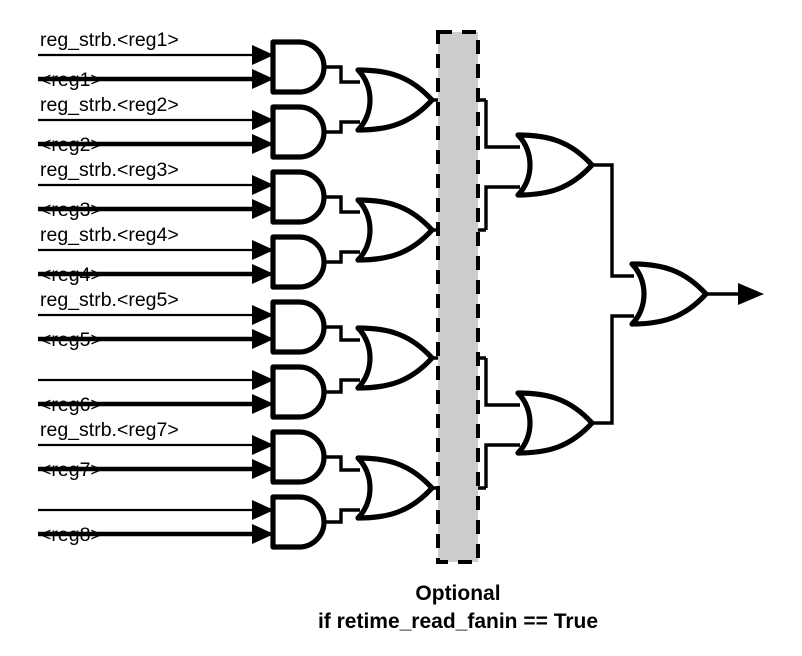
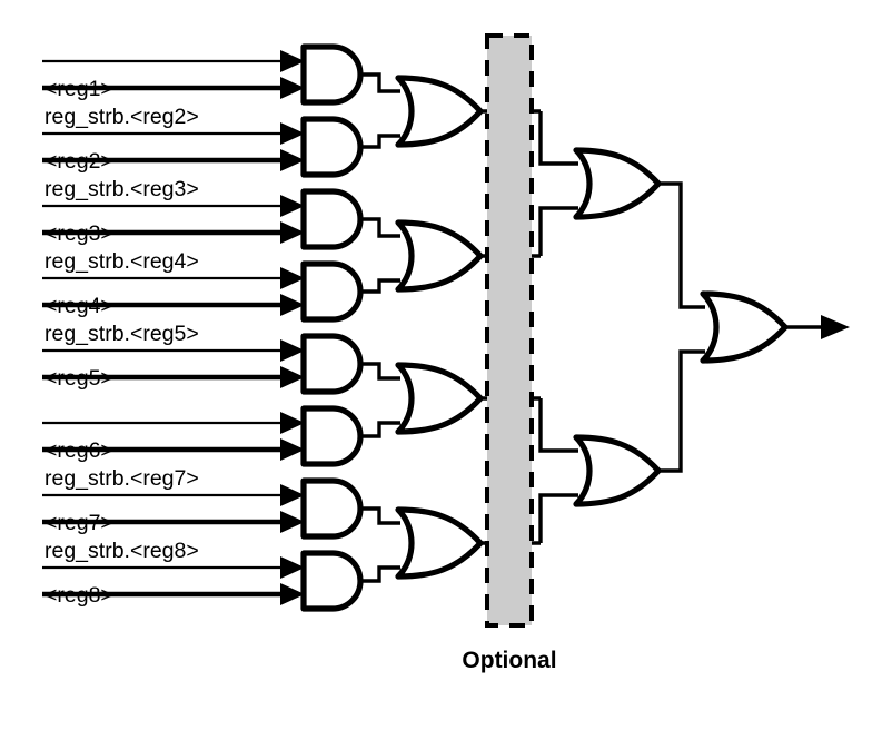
- reg_strb.<reg1>
  reg_strb.<reg2>
  reg_strb.<reg3>
  reg_strb.<reg4>
  reg_strb.<reg5>
  reg_strb.<reg7>
+ reg_strb.<reg8>
  Optional
- if retime_read_fanin == True
